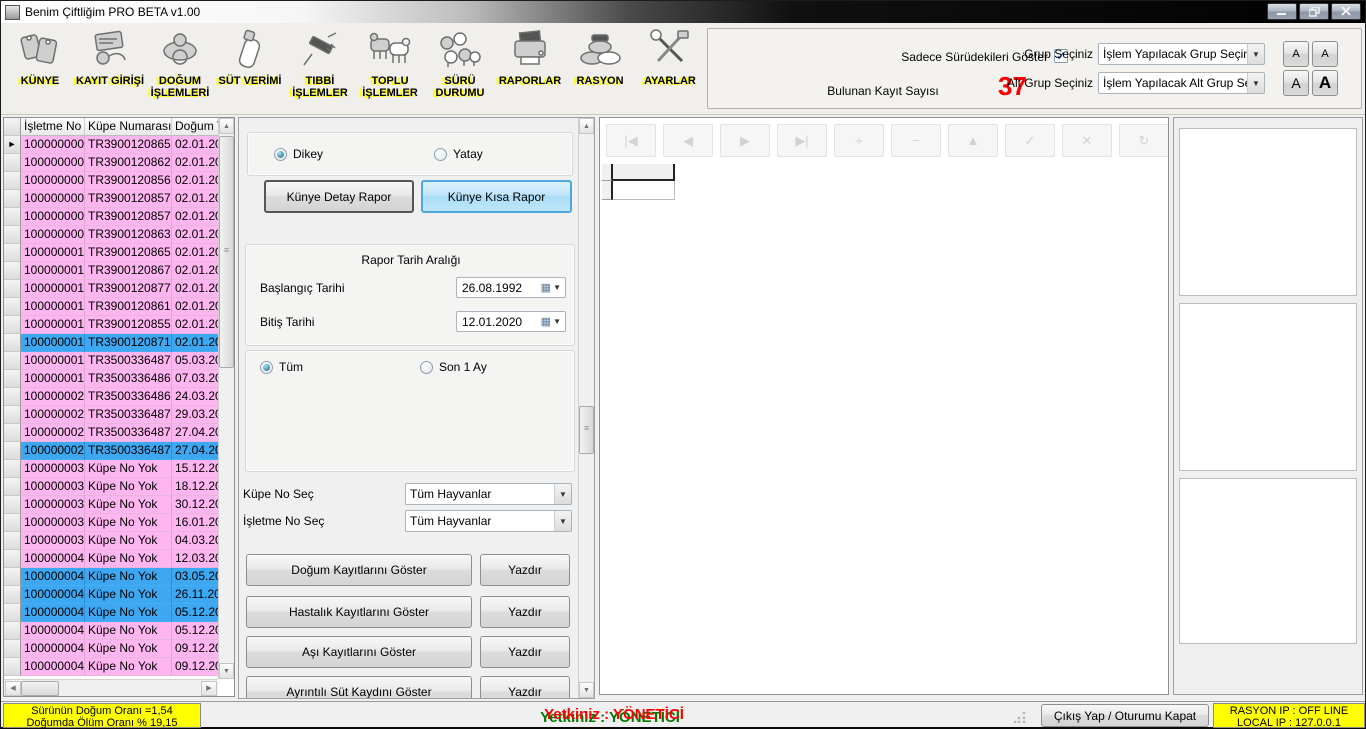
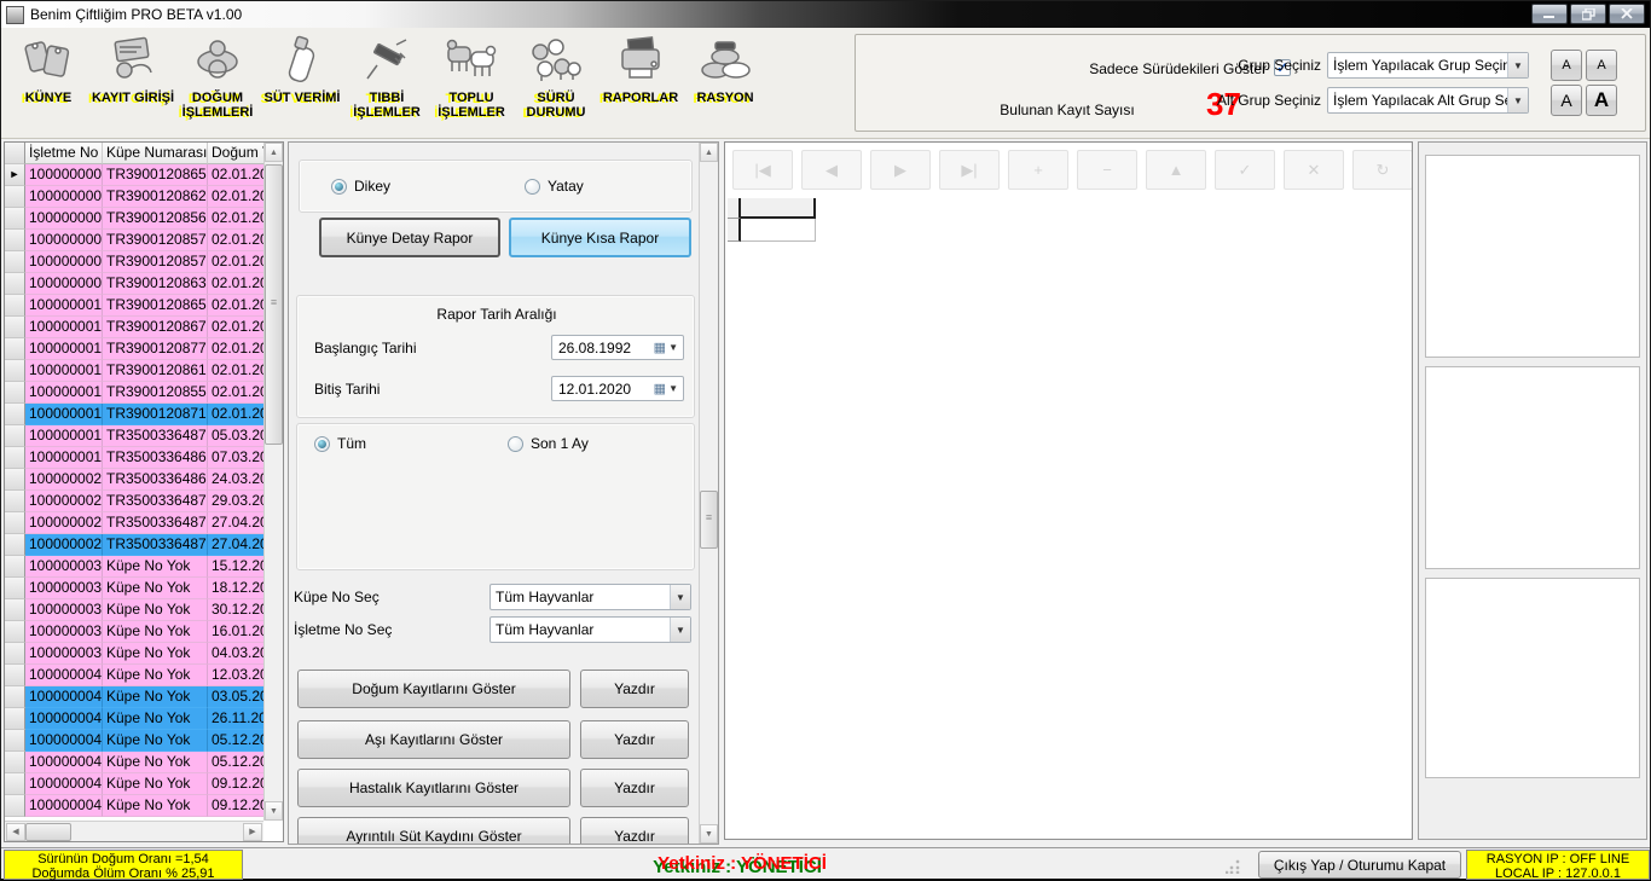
  Benim Çiftliğim PRO BETA v1.00
  KÜNYE
  KAYIT GİRİŞİ
  DOĞUM İŞLEMLERİ
  SÜT VERİMİ
  TIBBİ İŞLEMLER
  TOPLU İŞLEMLER
  SÜRÜ DURUMU
  RAPORLAR
  RASYON
- AYARLAR
  Sadece Sürüdekileri Göster
  ✓
  Bulunan Kayıt Sayısı
  37
  Grup Seçiniz
  İşlem Yapılacak Grup Seçi
  ▼
  Alt Grup Seçiniz
  İşlem Yapılacak Alt Grup S
  ▼
  A
  A
  A
  A
  İşletme No
  Küpe Numarası
  Doğum
  ►
  100000000
  TR3900120865
  02.01.2
  100000000
  TR3900120862
  02.01.2
  100000000
  TR3900120856
  02.01.2
  100000000
  TR3900120857
  02.01.2
  100000000
  TR3900120857
  02.01.2
  100000000
  TR3900120863
  02.01.2
  100000001
  TR3900120865
  02.01.2
  100000001
  TR3900120867
  02.01.2
  100000001
  TR3900120877
  02.01.2
  100000001
  TR3900120861
  02.01.2
  100000001
  TR3900120855
  02.01.2
  100000001
  TR3900120871
  02.01.2
  100000001
  TR3500336487
  05.03.2
  100000001
  TR3500336486
  07.03.2
  100000002
  TR3500336486
  24.03.2
  100000002
  TR3500336487
  29.03.2
  100000002
  TR3500336487
  27.04.2
  100000002
  TR3500336487
  27.04.2
  100000003
  Küpe No Yok
  15.12.2
  100000003
  Küpe No Yok
  18.12.2
  100000003
  Küpe No Yok
  30.12.2
  100000003
  Küpe No Yok
  16.01.2
  100000003
  Küpe No Yok
  04.03.2
  100000004
  Küpe No Yok
  12.03.2
  100000004
  Küpe No Yok
  03.05.2
  100000004
  Küpe No Yok
  26.11.2
  100000004
  Küpe No Yok
  05.12.2
  100000004
  Küpe No Yok
  05.12.2
  100000004
  Küpe No Yok
  09.12.2
  100000004
  Küpe No Yok
  09.12.2
  Dikey
  Yatay
  Künye Detay Rapor
  Künye Kısa Rapor
  Rapor Tarih Aralığı
  Başlangıç Tarihi
  26.08.1992
  ▦
  ▼
  Bitiş Tarihi
  12.01.2020
  ▦
  ▼
  Tüm
  Son 1 Ay
  Küpe No Seç
  Tüm Hayvanlar
  ▼
  İşletme No Seç
  Tüm Hayvanlar
  ▼
  Doğum Kayıtlarını Göster
  Yazdır
- Hastalık Kayıtlarını Göster
+ Aşı Kayıtlarını Göster
  Yazdır
- Aşı Kayıtlarını Göster
+ Hastalık Kayıtlarını Göster
  Yazdır
  Ayrıntılı Süt Kaydını Göster
  Yazdır
  |◀
  ◀
  ▶
  ▶|
  +
  −
  ▲
  ✓
  ✕
  ↻
  Sürünün Doğum Oranı =1,54
- Doğumda Ölüm Oranı % 19,15
+ Doğumda Ölüm Oranı % 25,91
  Yetkiniz : YÖNETİCİ
  Çıkış Yap / Oturumu Kapat
  RASYON IP : OFF LINE
  LOCAL IP : 127.0.0.1
